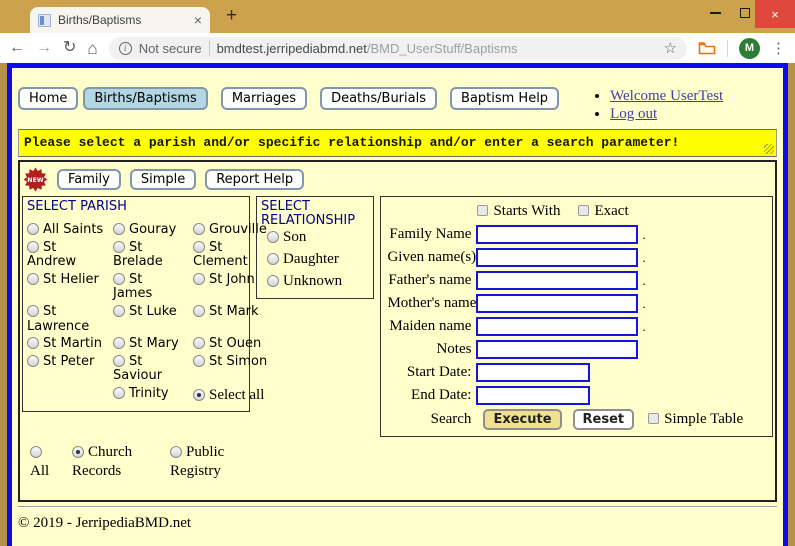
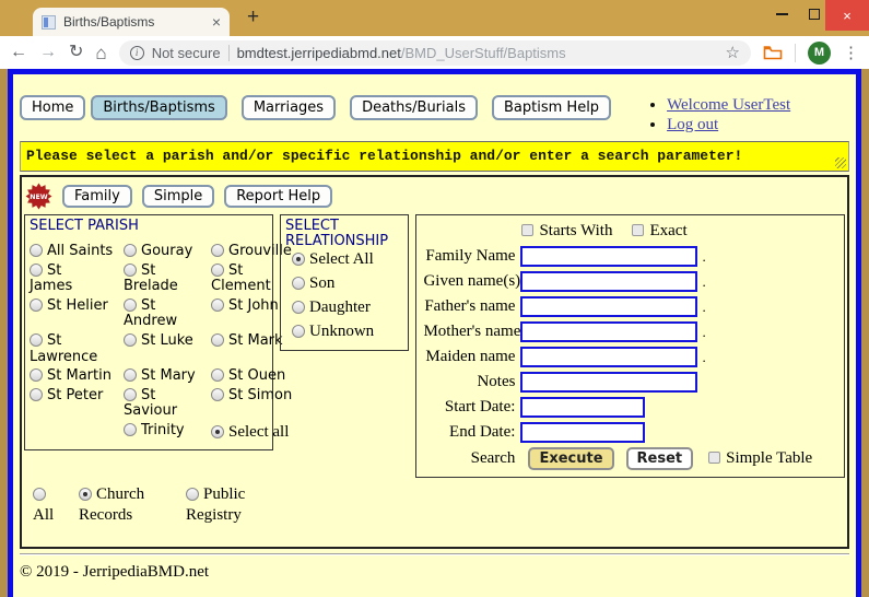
  Births/Baptisms
  ×
  +
  ×
  ←
  →
  ↻
  ⌂
  i
  Not secure
  bmdtest.jerripediabmd.net/BMD_UserStuff/Baptisms
  ☆
  M
  ⋮
  Home
  Births/Baptisms
  Marriages
  Deaths/Burials
  Baptism Help
  Welcome UserTest
  Log out
  Please select a parish and/or specific relationship and/or enter a search parameter!
  Family
  Simple
  Report Help
  SELECT PARISH
  All Saints
  Gouray
  Grouville
- St Andrew
+ St James
  St Brelade
  St Clement
  St Helier
- St James
+ St Andrew
  St John
  St Lawrence
  St Luke
  St Mark
  St Martin
  St Mary
  St Ouen
  St Peter
  St Saviour
  St Simon
  Trinity
  Select all
  SELECT RELATIONSHIP
+ Select All
  Son
  Daughter
  Unknown
  Starts With
  Exact
  Family Name
  .
  Given name(s)
  .
  Father's name
  .
  Mother's name
  .
  Maiden name
  .
  Notes
  Start Date:
  End Date:
  Search
  Execute
  Reset
  Simple Table
  All
  Church Records
  Public Registry
  © 2019 - JerripediaBMD.net
